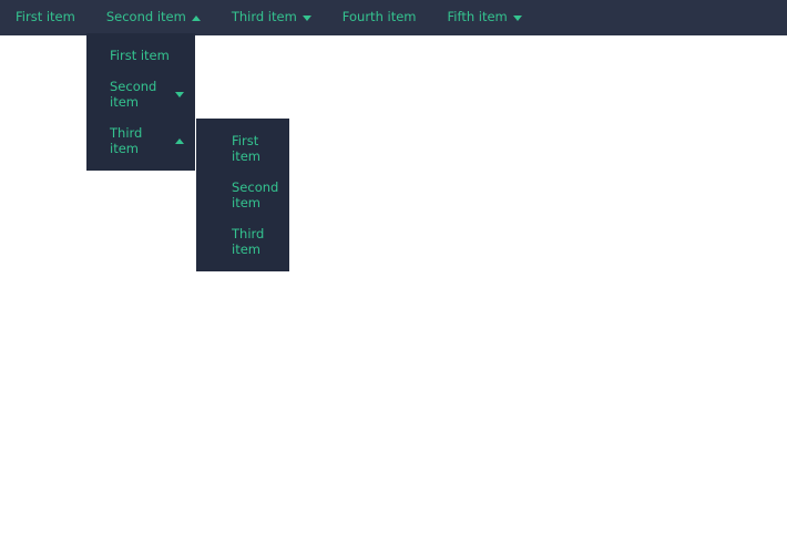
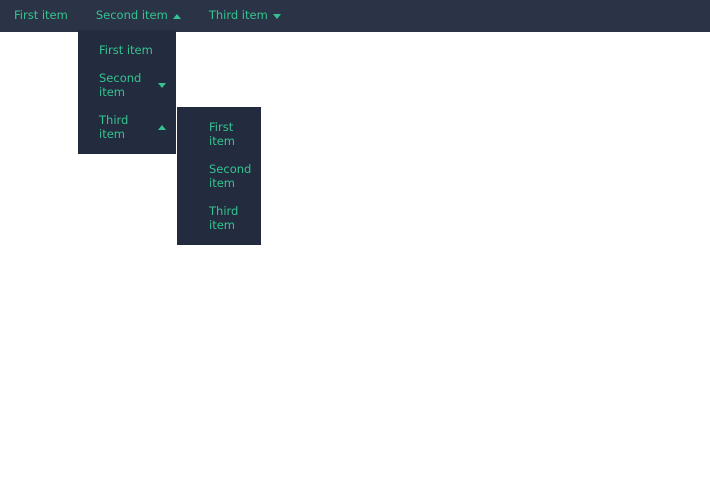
  First item
  Second item
  Third item
- Fourth item
- Fifth item
  First item
  Second item
  Third item
  First item
  Second item
  Third item
